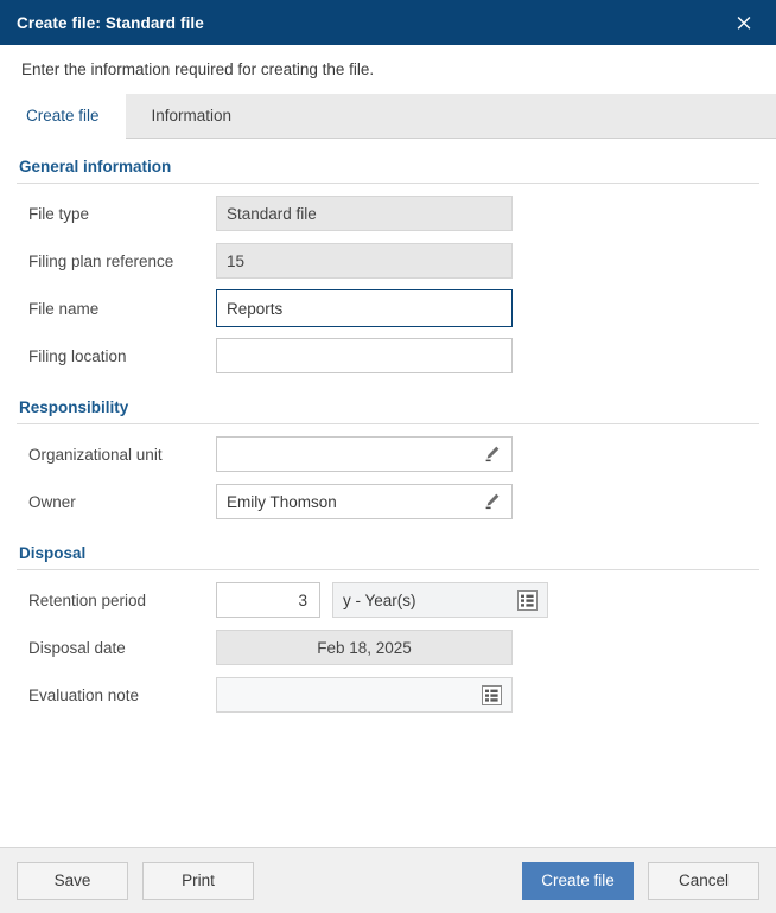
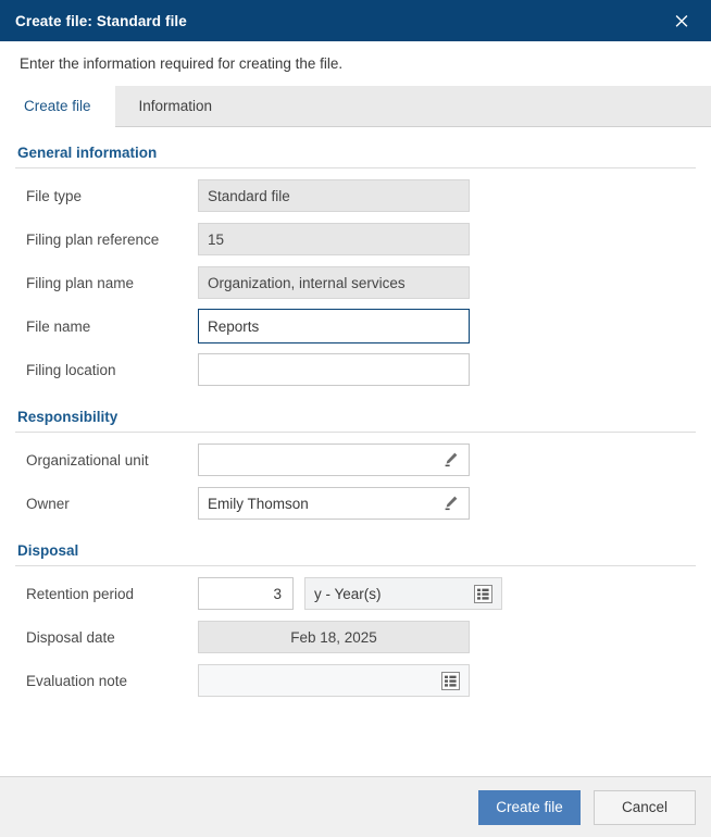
  Create file: Standard file
  Enter the information required for creating the file.
  Create file
  Information
  General information
  File type
  Standard file
  Filing plan reference
  15
+ Filing plan name
+ Organization, internal services
  File name
  Reports
  Filing location
  Responsibility
  Organizational unit
  Owner
  Emily Thomson
  Disposal
  Retention period
  3
  y - Year(s)
  Disposal date
  Feb 18, 2025
  Evaluation note
- Save
- Print
  Create file
  Cancel
